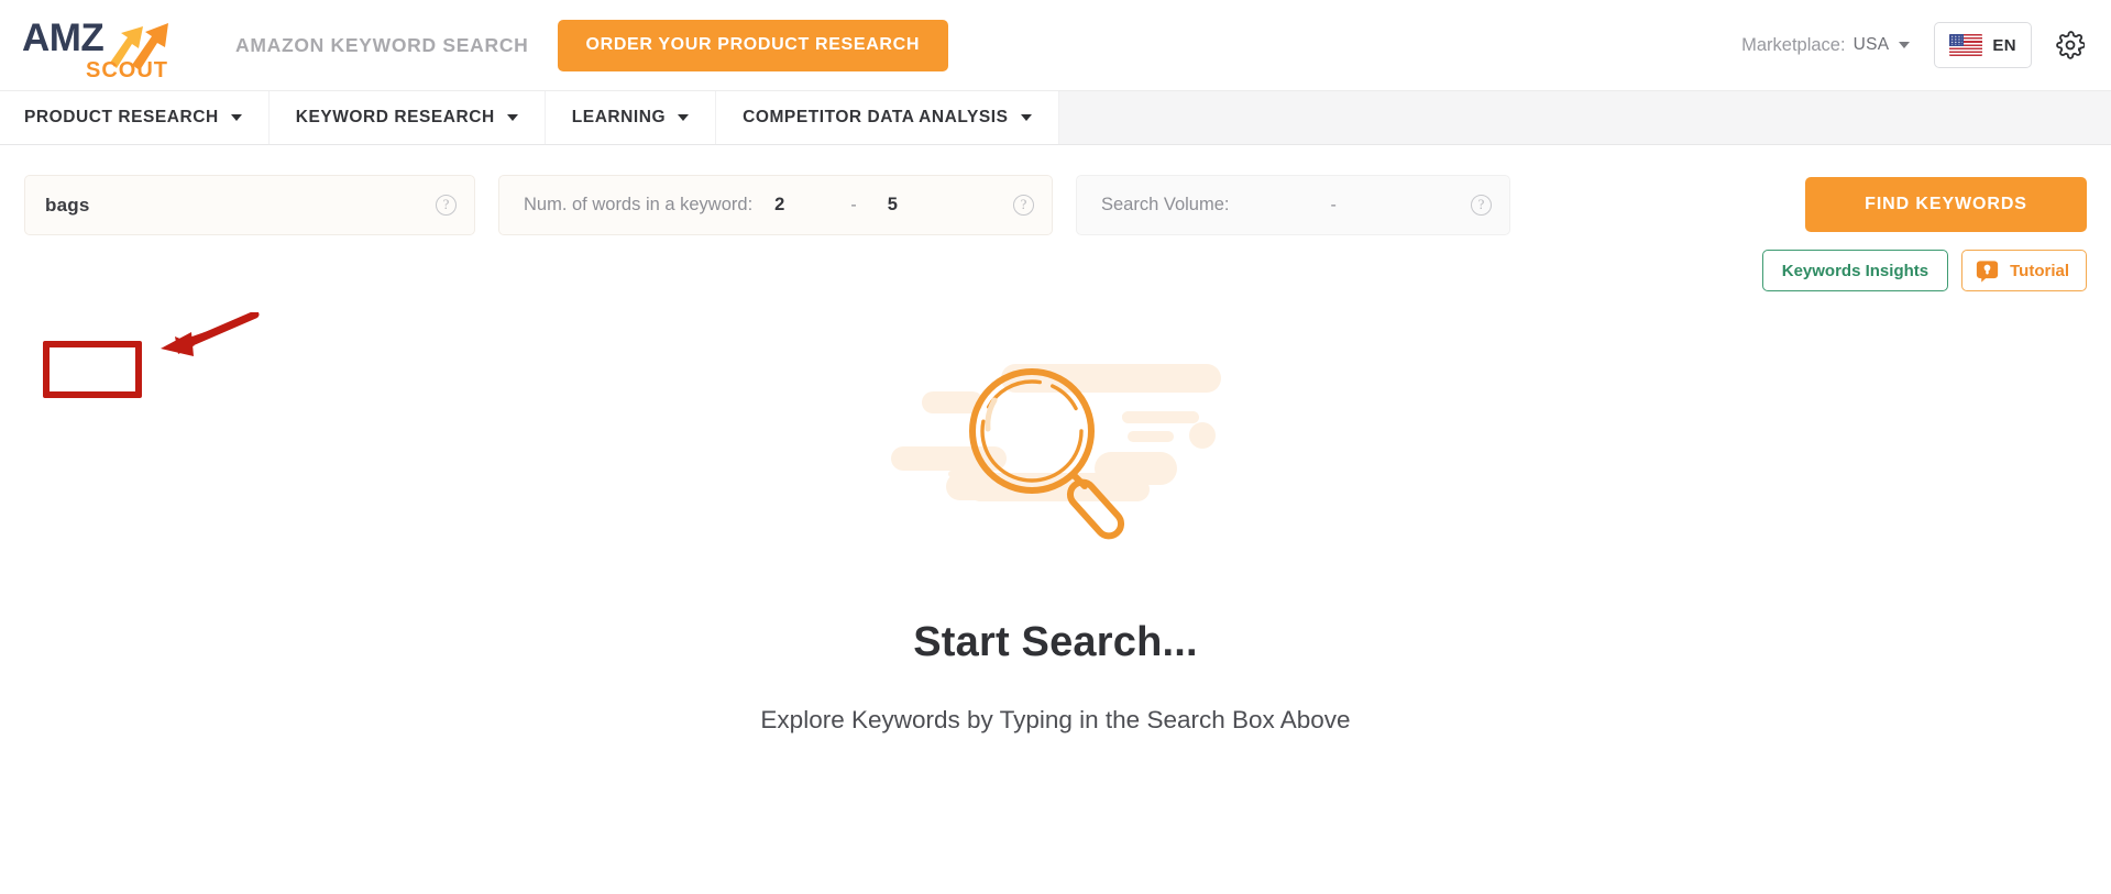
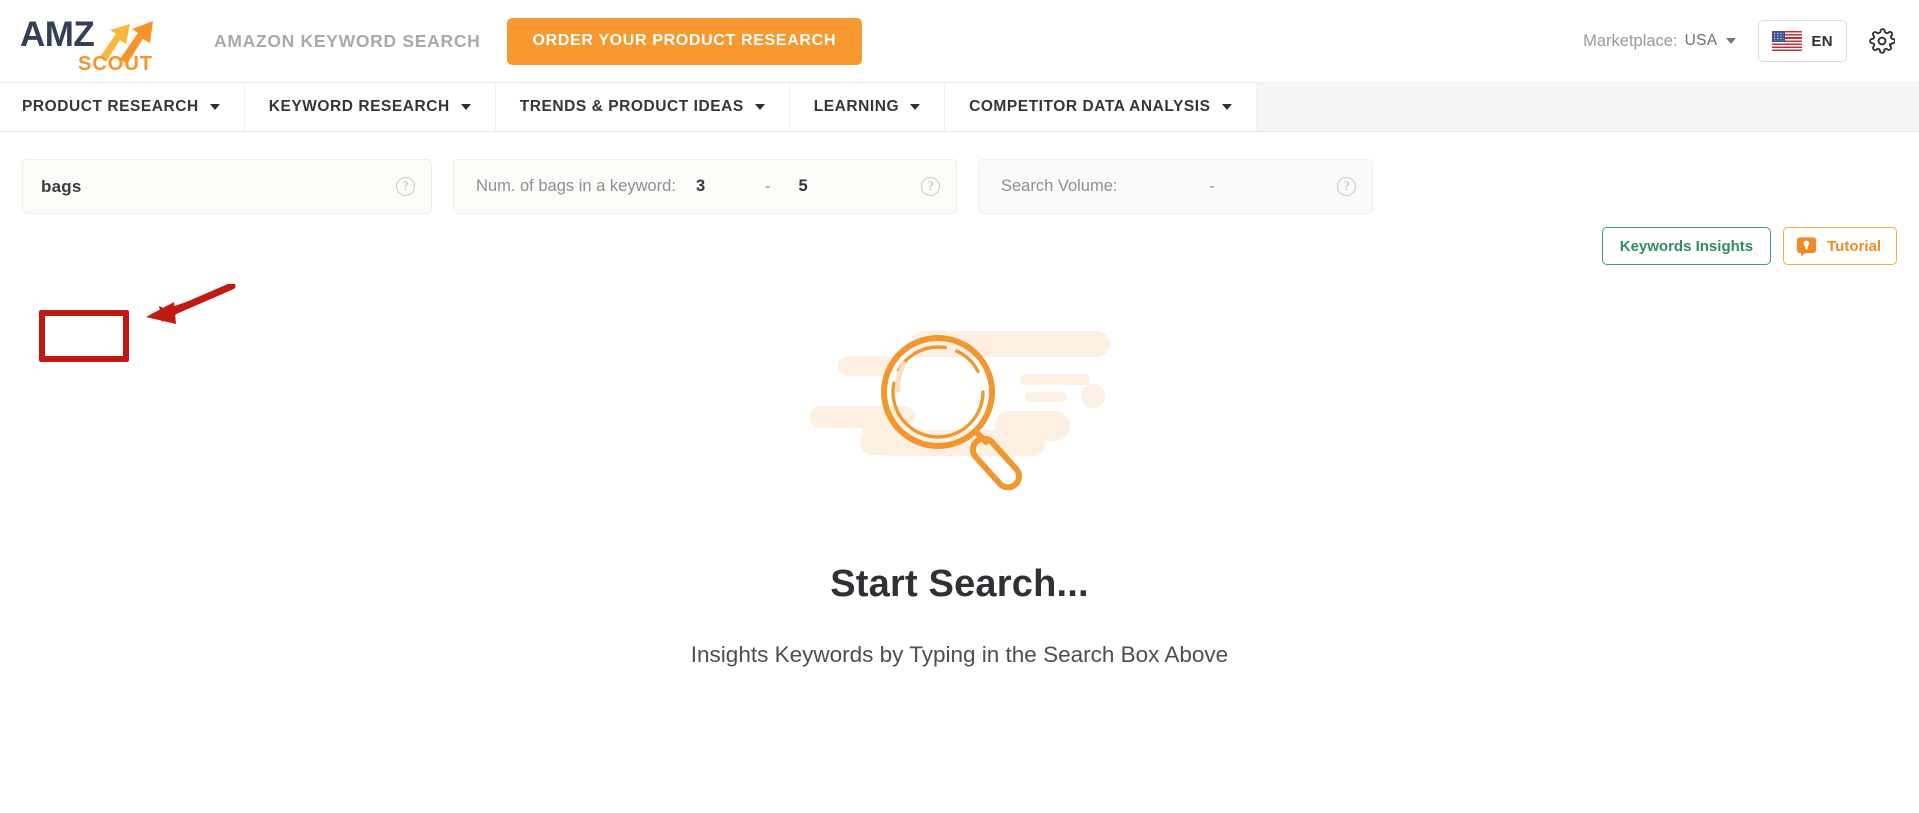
  AMZ
  SCOUT
  AMAZON KEYWORD SEARCH
  ORDER YOUR PRODUCT RESEARCH
  Marketplace:
  USA
  EN
  PRODUCT RESEARCH
  KEYWORD RESEARCH
+ TRENDS & PRODUCT IDEAS
  LEARNING
  COMPETITOR DATA ANALYSIS
  bags
  ?
- Num. of words in a keyword:
+ Num. of bags in a keyword:
- 2
+ 3
  -
  5
  ?
  Search Volume:
  -
  ?
- FIND KEYWORDS
  Keywords Insights
  Tutorial
  Start Search...
- Explore Keywords by Typing in the Search Box Above
+ Insights Keywords by Typing in the Search Box Above
